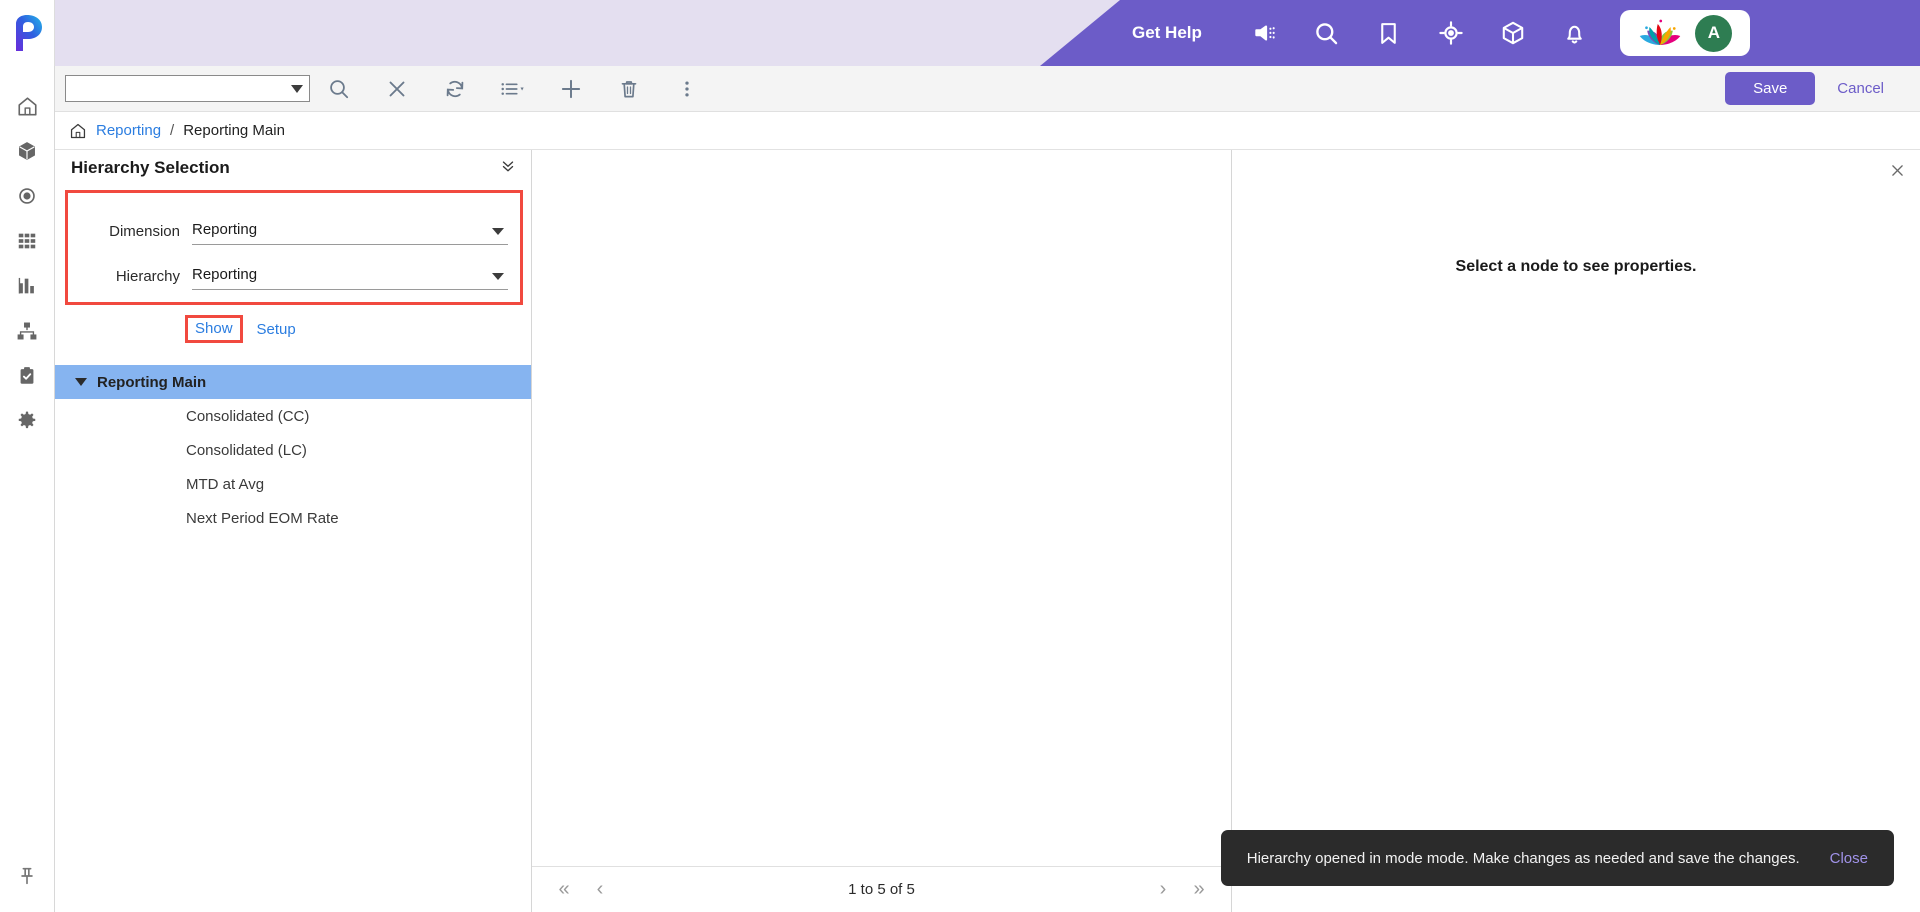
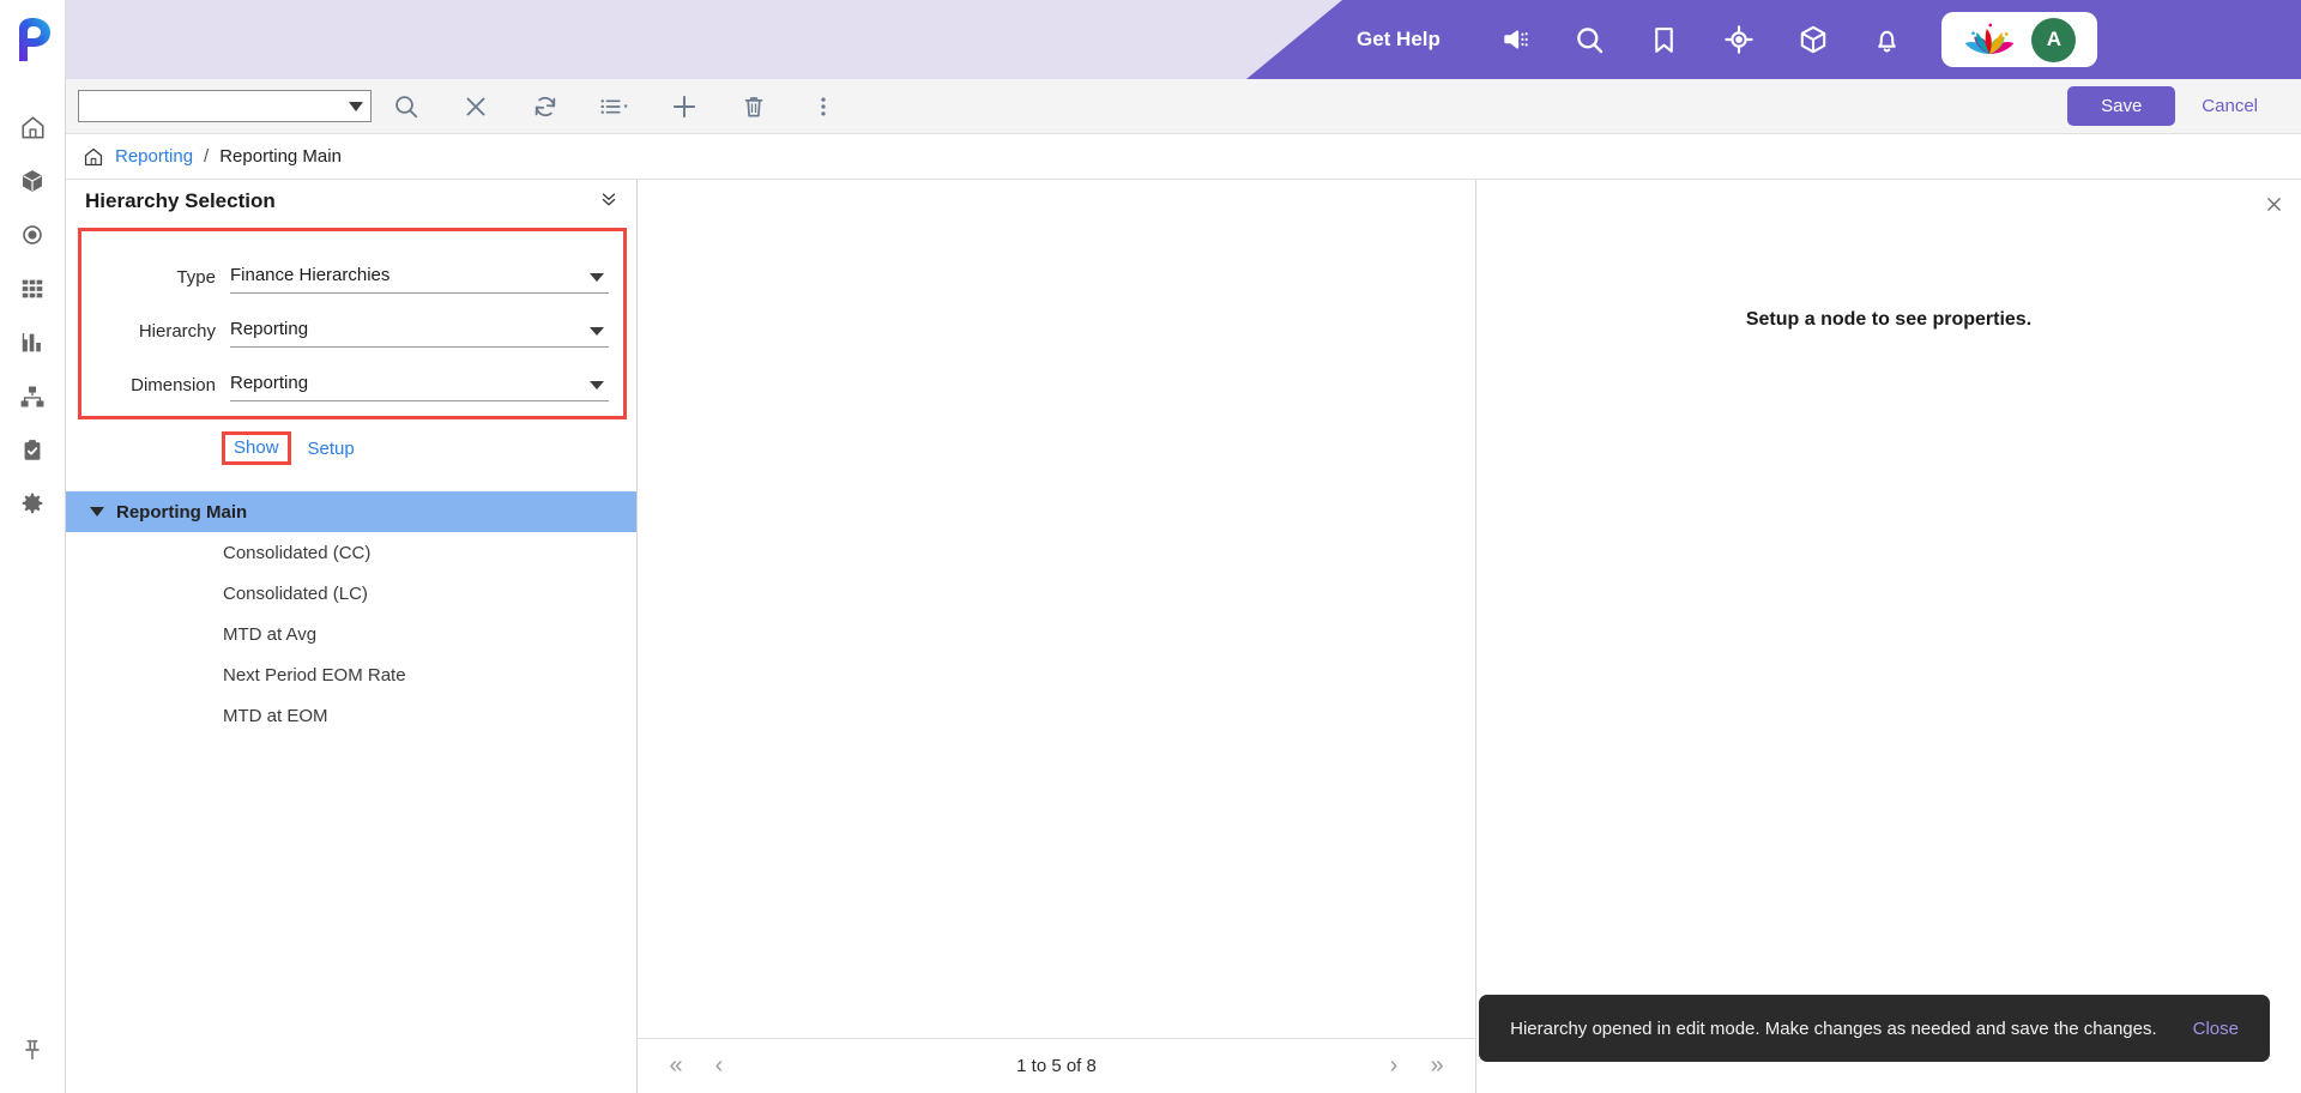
  Get Help
  A
  Save
  Cancel
  Reporting
  /
  Reporting Main
  Hierarchy Selection
+ Type
+ Finance Hierarchies
- Dimension
+ Hierarchy
  Reporting
- Hierarchy
+ Dimension
  Reporting
  Show
  Setup
  Reporting Main
  Consolidated (CC)
  Consolidated (LC)
  MTD at Avg
  Next Period EOM Rate
+ MTD at EOM
  «
  ‹
- 1 to 5 of 5
+ 1 to 5 of 8
  ›
  »
- Select a node to see properties.
+ Setup a node to see properties.
- Hierarchy opened in mode mode. Make changes as needed and save the changes.
+ Hierarchy opened in edit mode. Make changes as needed and save the changes.
  Close
